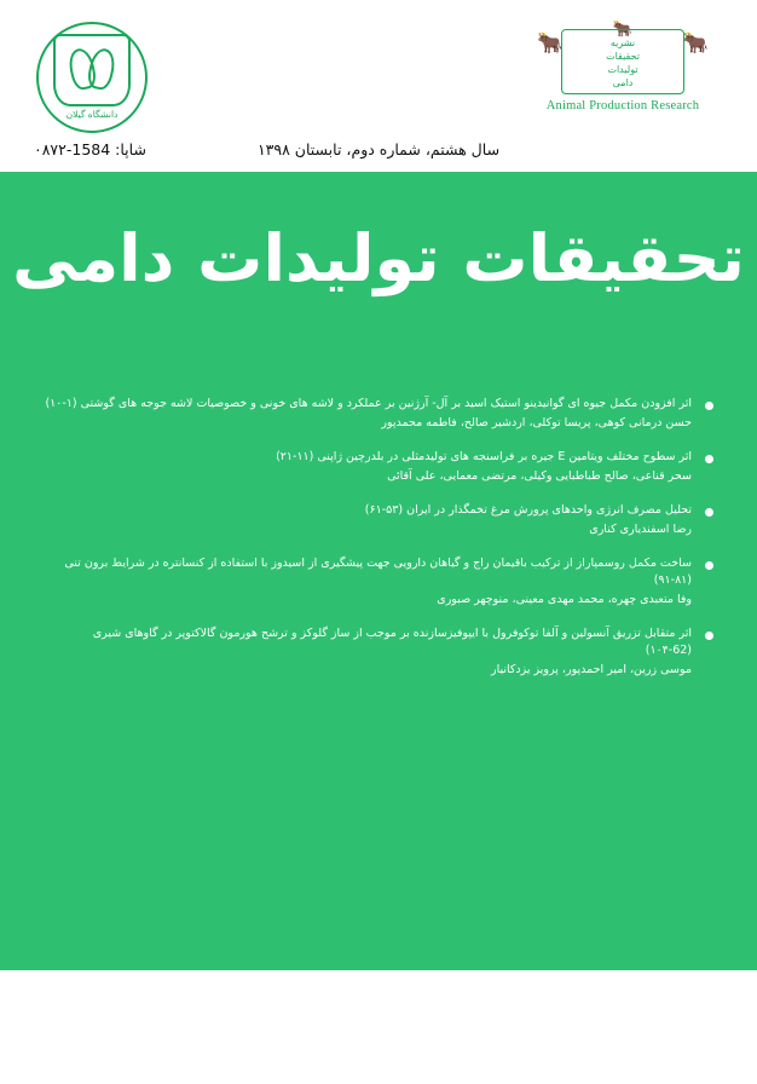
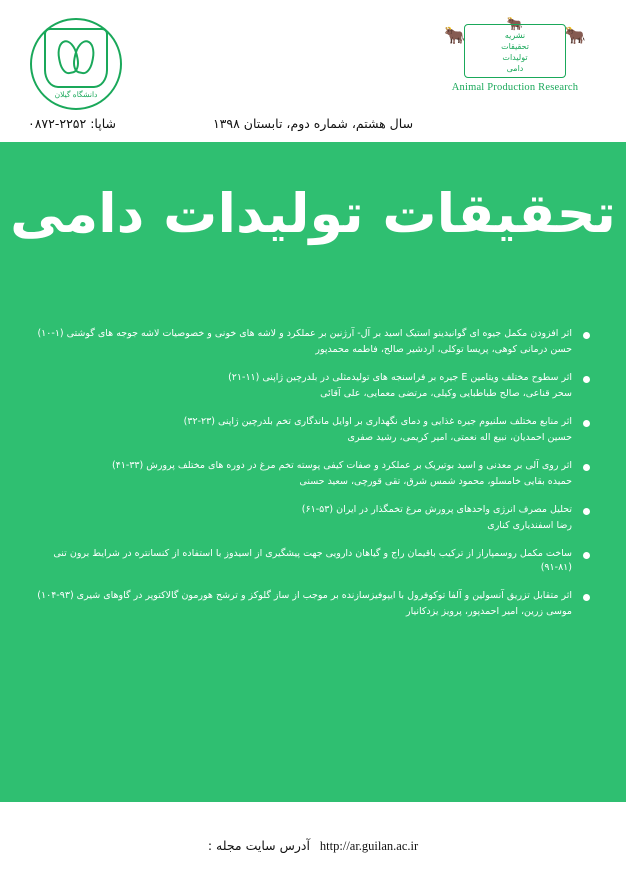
  دانشگاه گیلان
  🐂
  🐂
  🐂
  نشریه
  تحقیقات
  تولیدات
  دامی
  Animal Production Research
  سال هشتم، شماره دوم، تابستان ۱۳۹۸
- شاپا: 1584-۰۸۷۲
+ شاپا: ۲۲۵۲-۰۸۷۲
  تحقیقات تولیدات دامی
  اثر افزودن مکمل جیوه ای گوانیدینو استیک اسید بر آل- آرژنین بر عملکرد و لاشه های خونی و خصوصیات لاشه جوجه های گوشتی (۱-۱۰)
  حسن درمانی کوهی، پریسا توکلی، اردشیر صالح، فاطمه محمدپور
  اثر سطوح مختلف ویتامین E جیره بر فراسنجه های تولیدمثلی در بلدرچین ژاپنی (۱۱-۲۱)
  سحر قناعی، صالح طباطبایی وکیلی، مرتضی معمایی، علی آقائی
+ اثر منابع مختلف سلنیوم جیره غذایی و دمای نگهداری بر اوایل ماندگاری تخم بلدرچین ژاپنی (۲۳-۳۲)
+ حسین احمدیان، نبیع اله نعمتی، امیر کریمی، رشید صفری
+ اثر روی آلی بر معدنی و اسید بوتیریک بر عملکرد و صفات کیفی پوسته تخم مرغ در دوره های مختلف پرورش (۳۳-۴۱)
+ حمیده بقایی خامسلو، محمود شمس شرق، تقی قورچی، سعید حسنی
  تحلیل مصرف انرژی واحدهای پرورش مرغ تخمگذار در ایران (۵۳-۶۱)
  رضا اسفندیاری کناری
  ساخت مکمل روسمپاراز از ترکیب باقیمان راج و گیاهان دارویی جهت پیشگیری از اسیدوز با استفاده از کنسانتره در شرایط برون تنی (۸۱-۹۱)
- وفا متعبدی چهره، محمد مهدی معینی، منوچهر صبوری
- اثر متقابل تزریق آنسولین و آلفا توکوفرول با ایپوفیزسازنده بر موجب از ساز گلوکز و ترشح هورمون گالاکتوپر در گاوهای شیری (62-۱۰۴)
+ اثر متقابل تزریق آنسولین و آلفا توکوفرول با ایپوفیزسازنده بر موجب از ساز گلوکز و ترشح هورمون گالاکتوپر در گاوهای شیری (۹۳-۱۰۴)
  موسی زرین، امیر احمدپور، پرویز یزدکانیار
+ http://ar.guilan.ac.ir آدرس سایت مجله :
